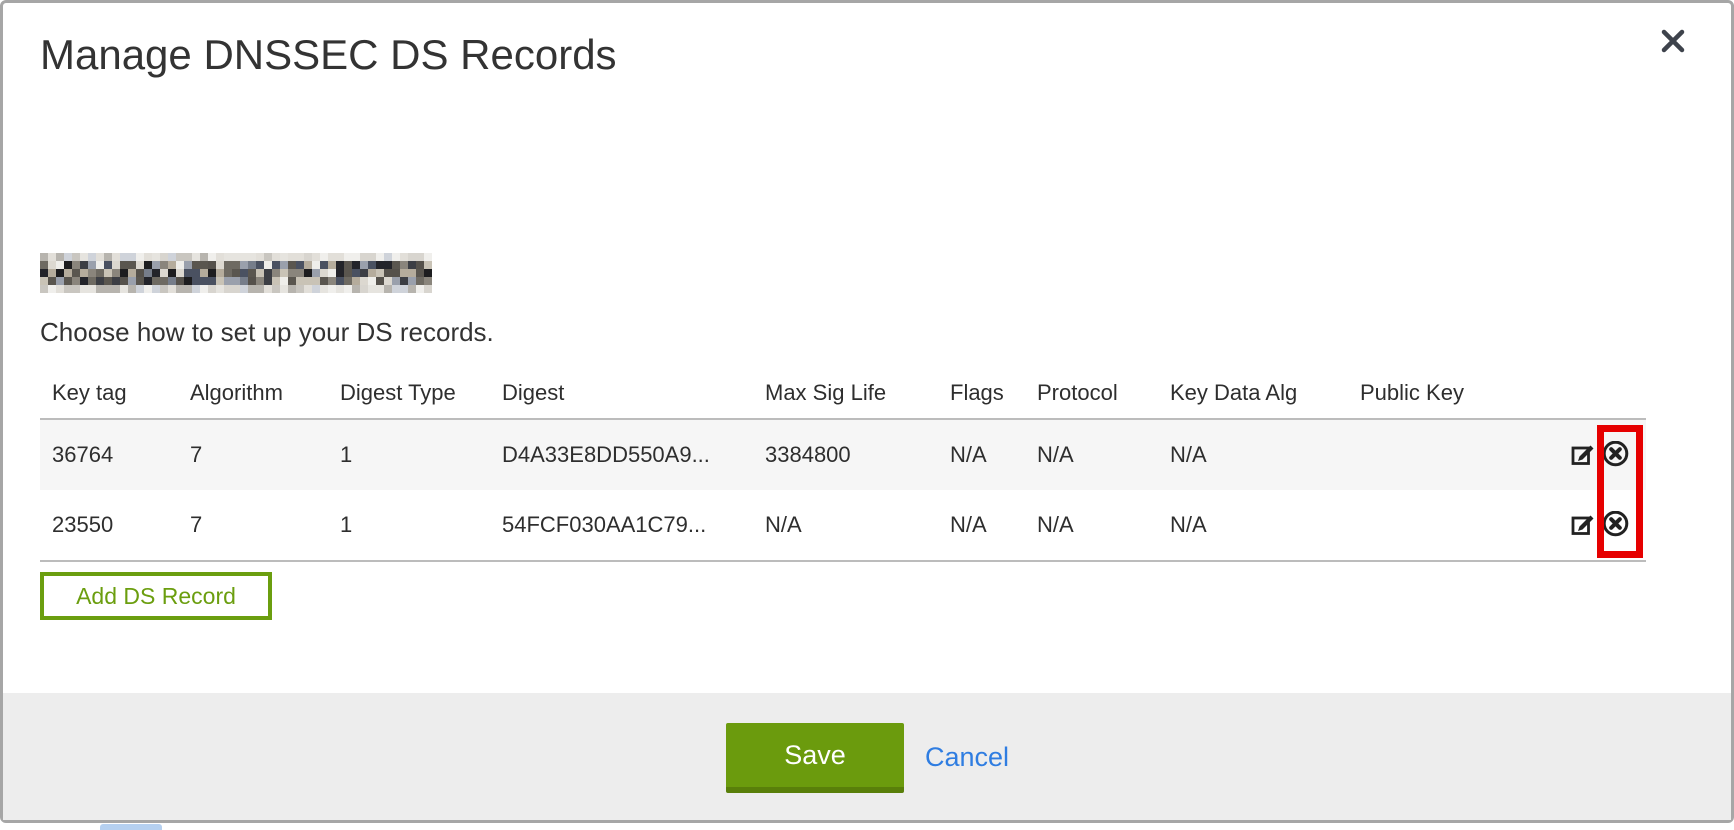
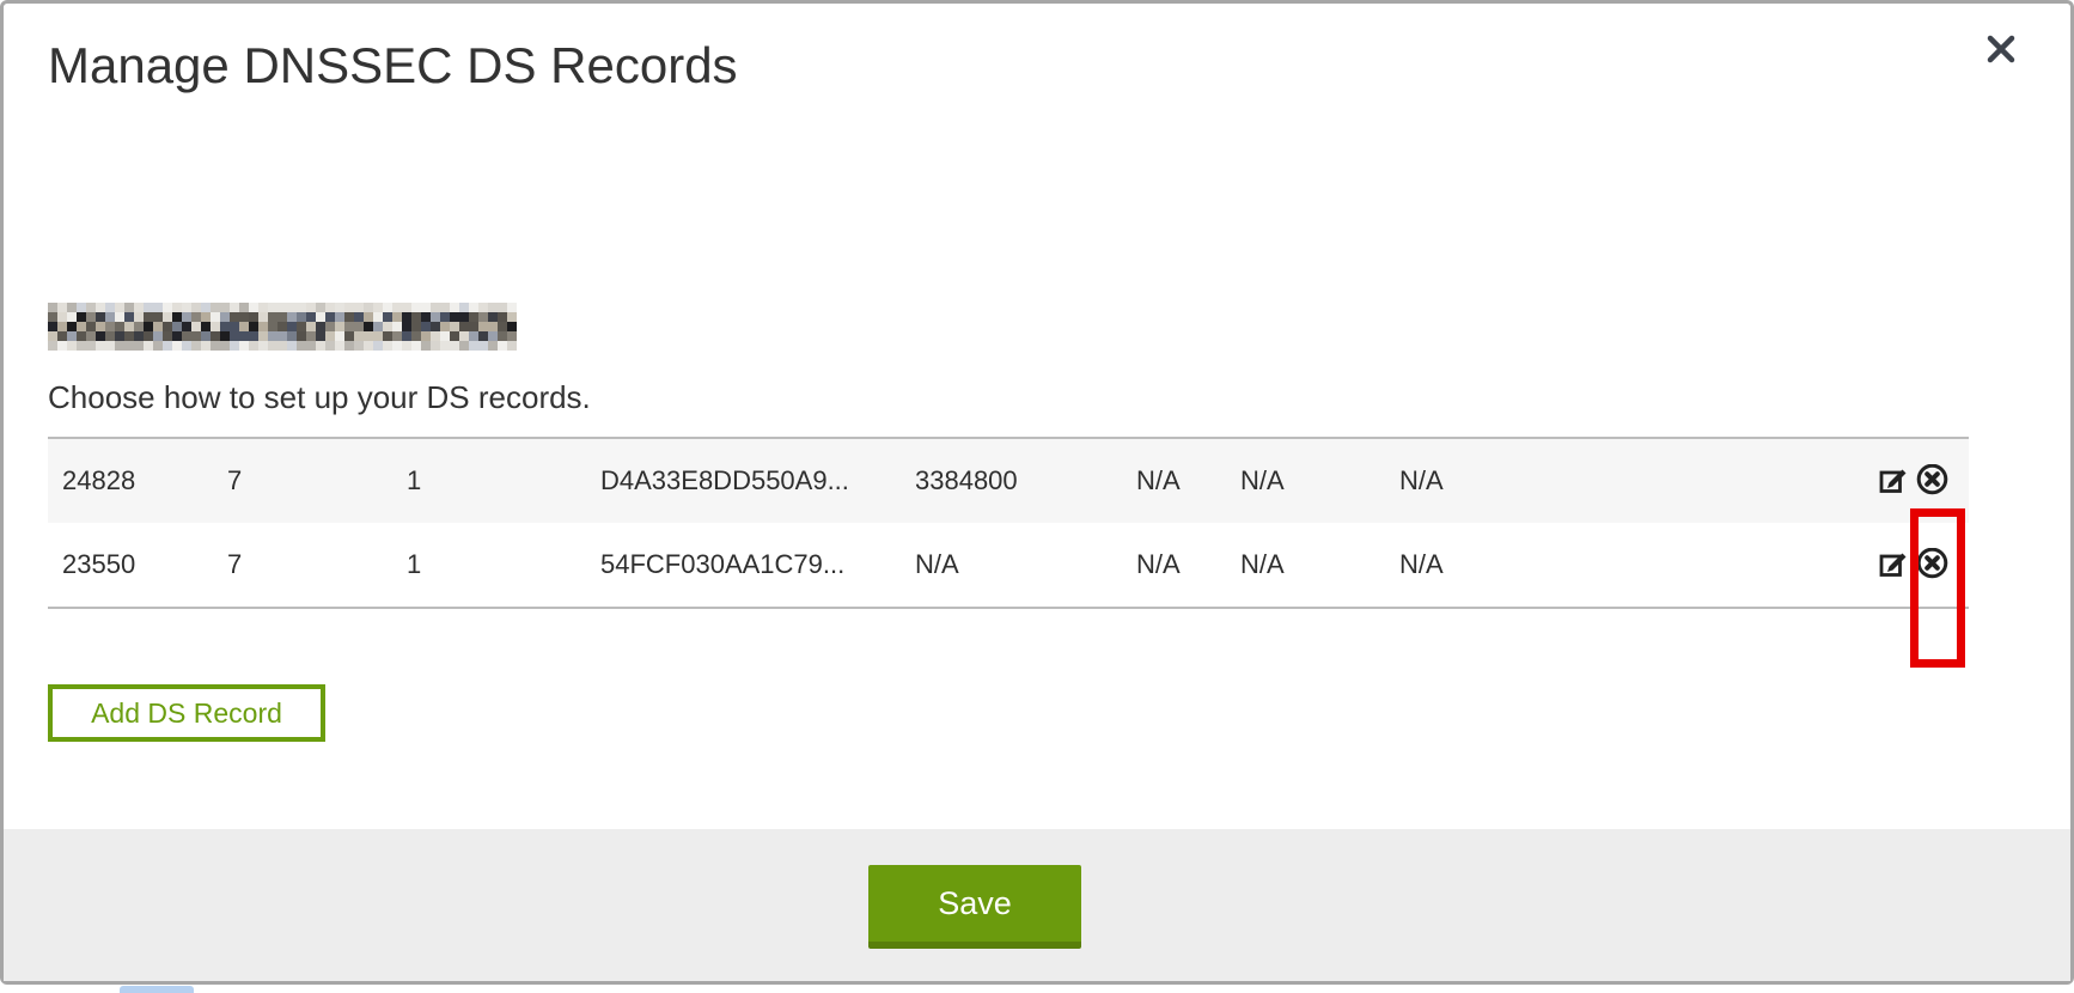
  Manage DNSSEC DS Records
  Choose how to set up your DS records.
- Key tag
- Algorithm
- Digest Type
- Digest
- Max Sig Life
- Flags
- Protocol
- Key Data Alg
- Public Key
- 36764
+ 24828
  7
  1
  D4A33E8DD550A9...
  3384800
  N/A
  N/A
  N/A
  23550
  7
  1
  54FCF030AA1C79...
  N/A
  N/A
  N/A
  N/A
  Add DS Record
  Save
- Cancel
